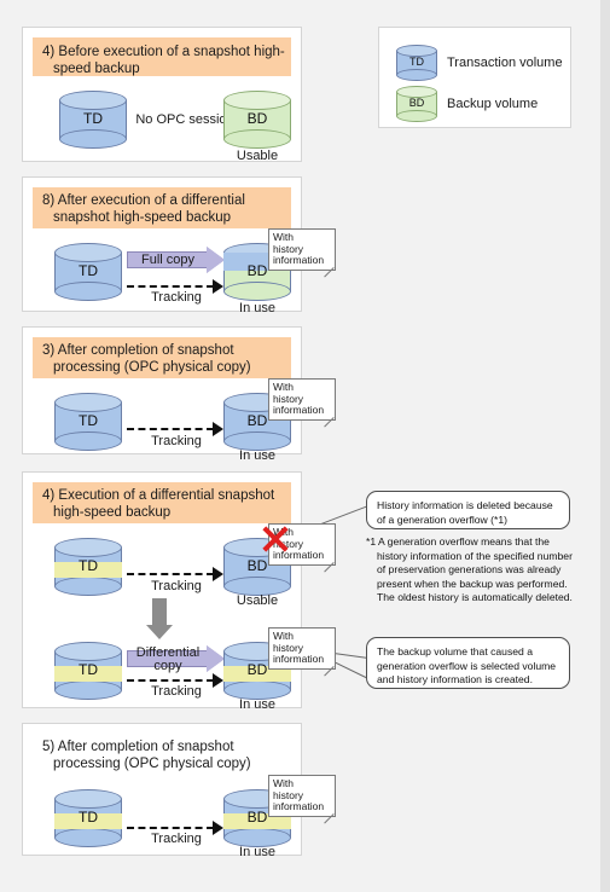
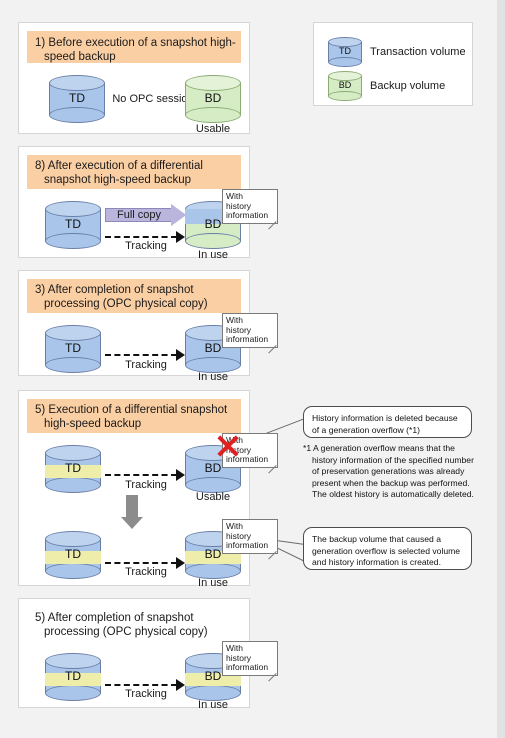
  TD
  Transaction volume
  BD
  Backup volume
- 4) Before execution of a snapshot high-speed backup
+ 1) Before execution of a snapshot high-speed backup
  TD
  No OPC sessi
  BD
  Usable
  8) After execution of a differential snapshot high-speed backup
  TD
  Full copy
  Tracking
  BD
  In use
  With history information
  3) After completion of snapshot processing (OPC physical copy)
  TD
  Tracking
  BD
  In use
  With history information
- 4) Execution of a differential snapshot high-speed backup
+ 5) Execution of a differential snapshot high-speed backup
  TD
  Tracking
  BD
  Usable
  th tory information
  TD
- Differential
- copy
  Tracking
  BD
  In use
  With history information
  5) After completion of snapshot processing (OPC physical copy)
  TD
  Tracking
  BD
  In use
  With history information
  History information is deleted because of a generation overflow (*1)
  *1 A generation overflow means that the history information of the specified number of preservation generations was already present when the backup was performed. The oldest history is automatically deleted.
  The backup volume that caused a generation overflow is selected volume and history information is created.
